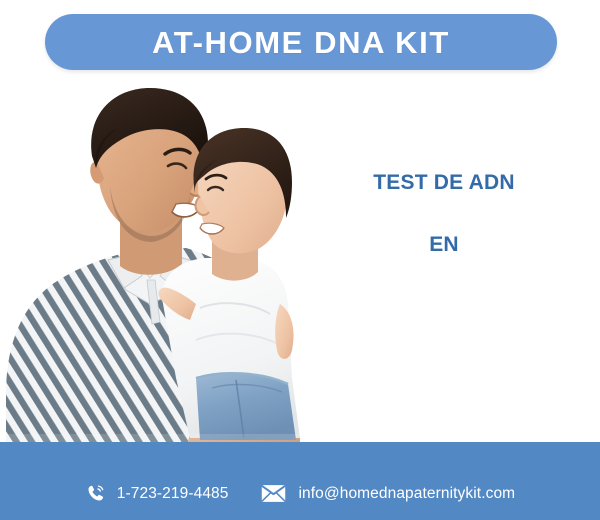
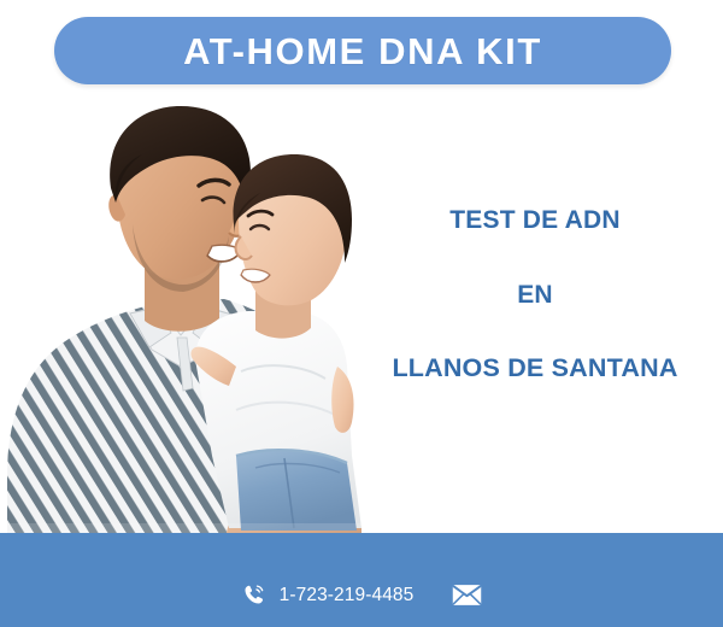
  AT-HOME DNA KIT
  TEST DE ADN
  EN
+ LLANOS DE SANTANA
  1-723-219-4485
- info@homednapaternitykit.com
